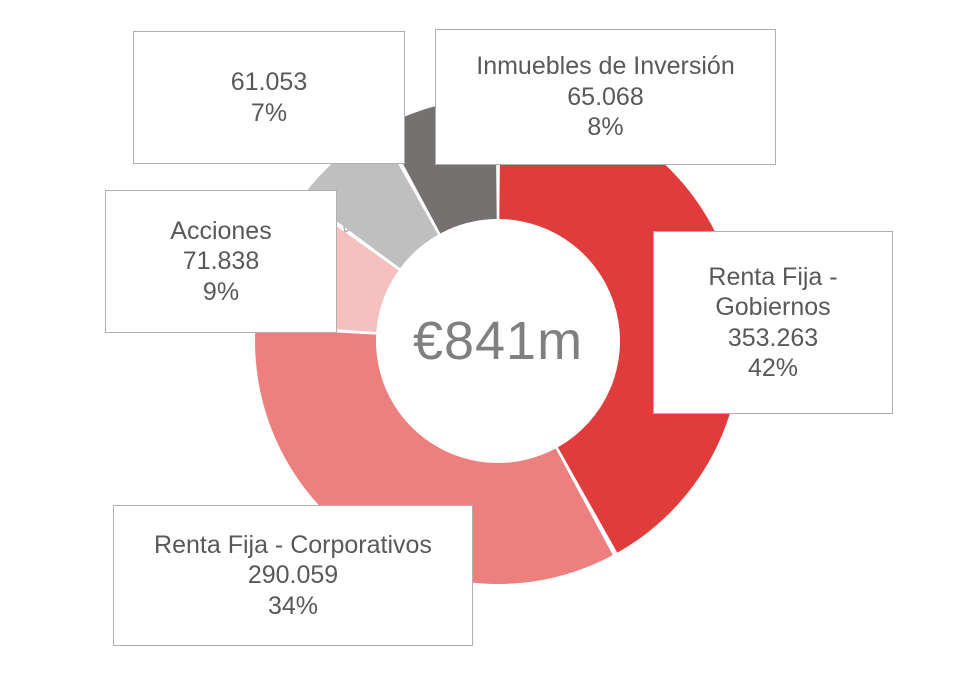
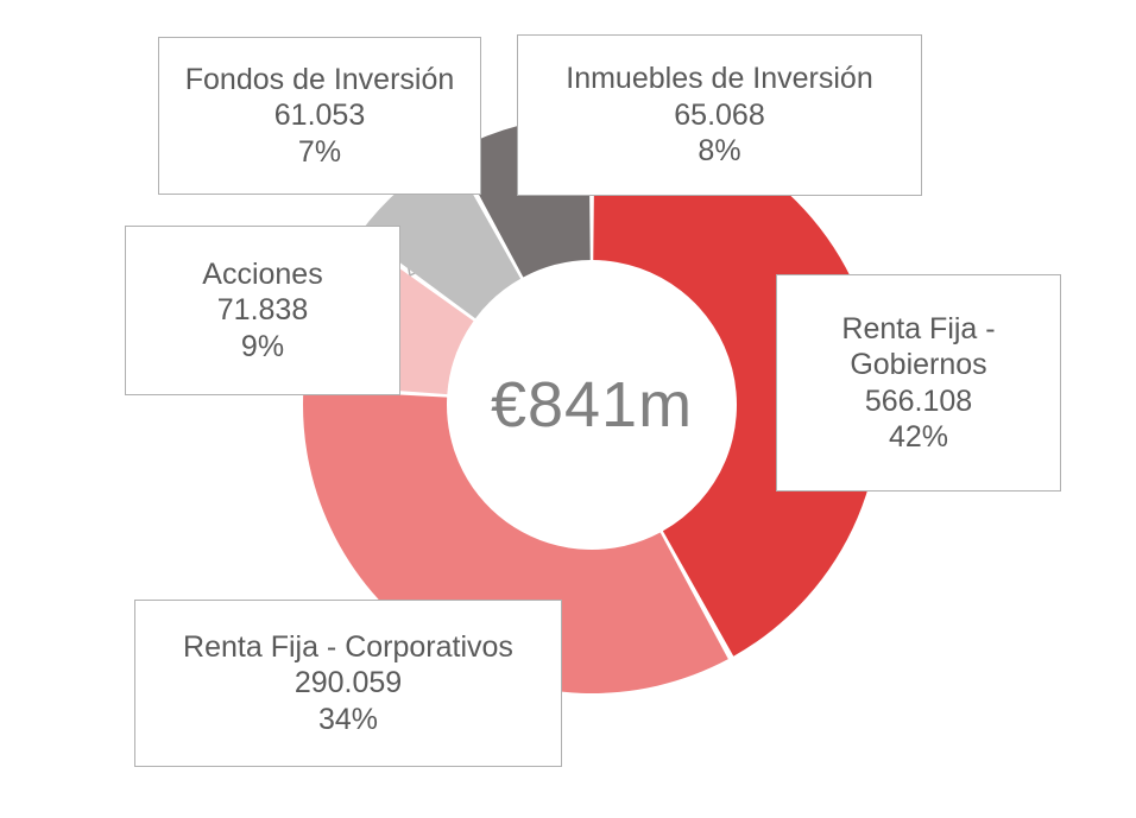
  €841m
+ Fondos de Inversión
  61.053
  7%
  Inmuebles de Inversión
  65.068
  8%
  Acciones
  71.838
  9%
  Renta Fija -
  Gobiernos
- 353.263
+ 566.108
  42%
  Renta Fija - Corporativos
  290.059
  34%
